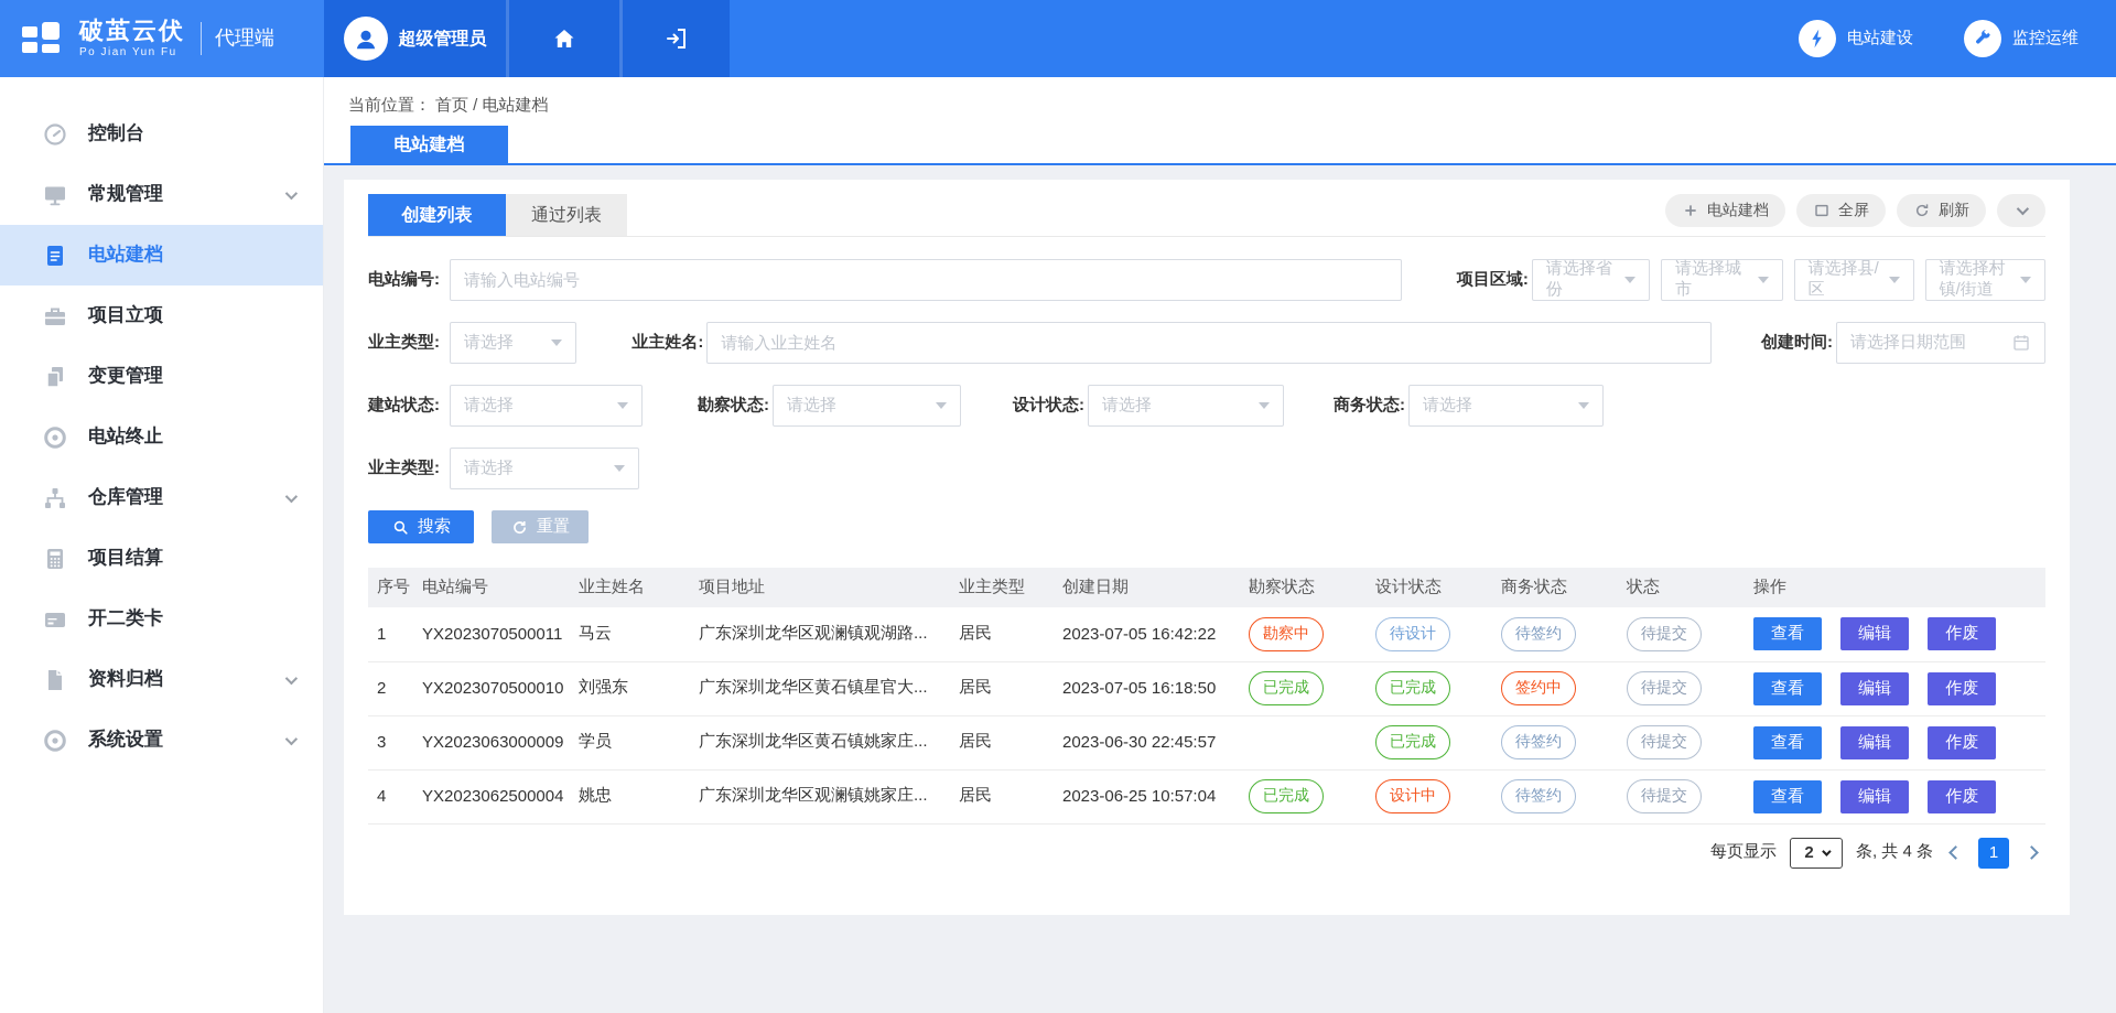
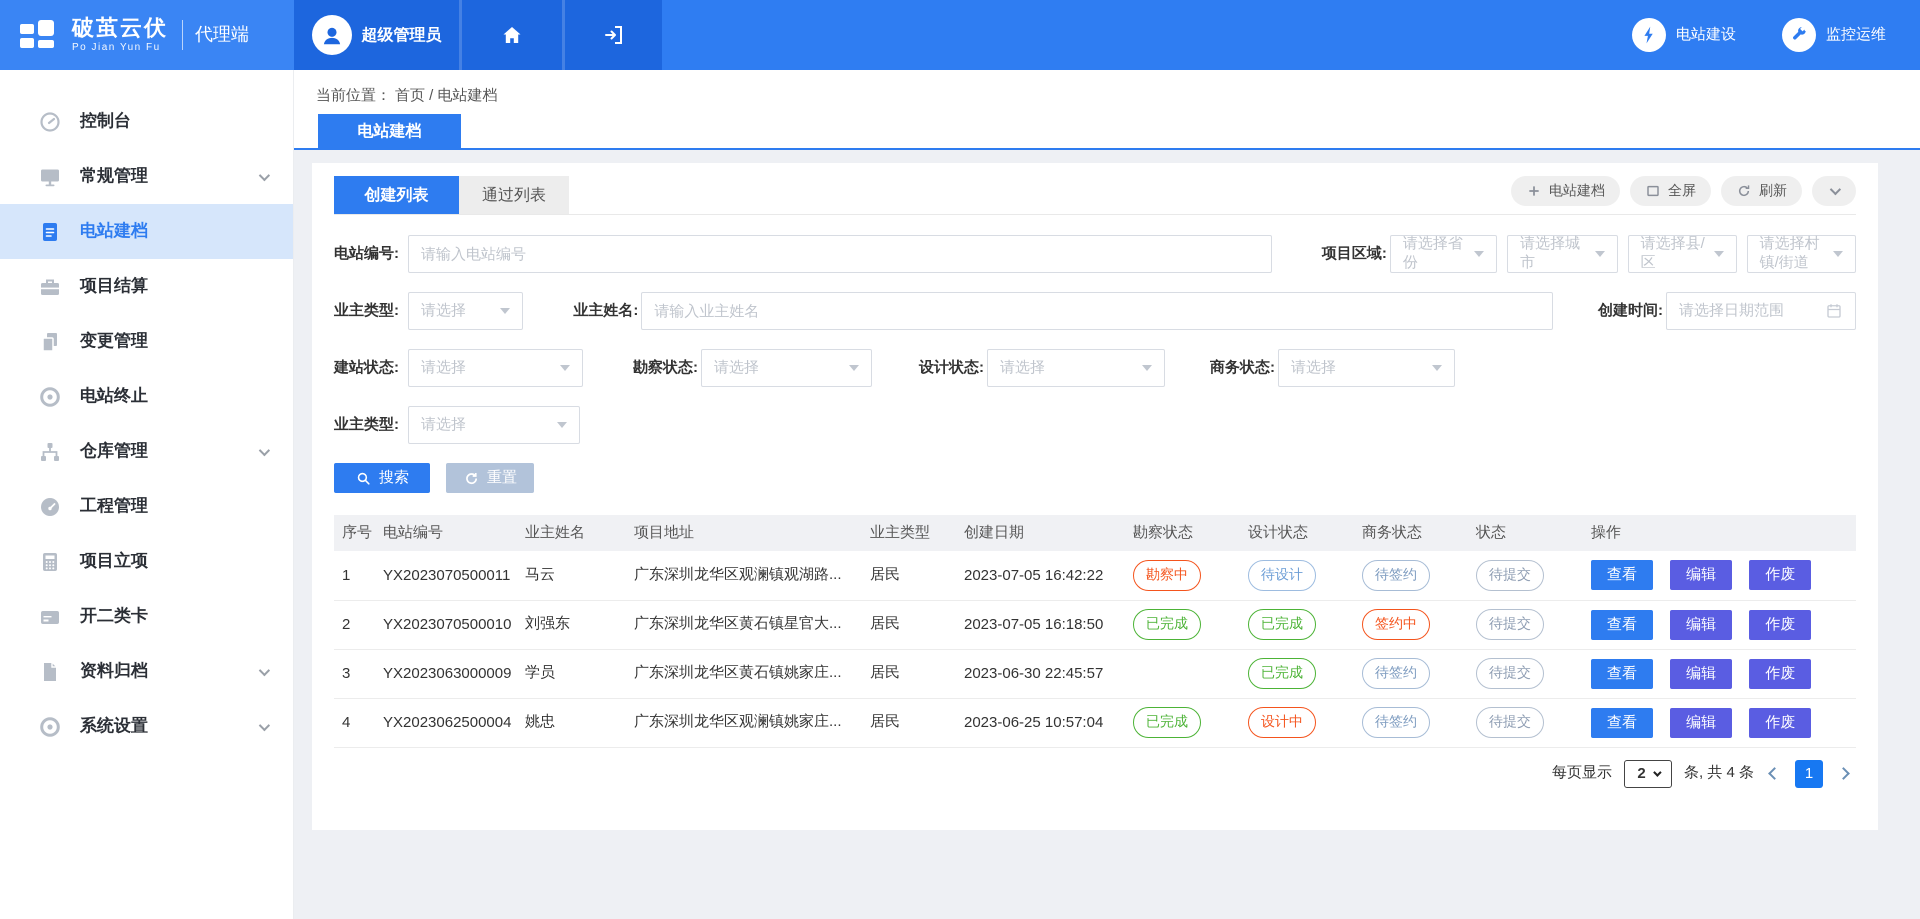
  破茧云伏
  Po Jian Yun Fu
  代理端
  超级管理员
  电站建设
  监控运维
  控制台
  常规管理
  电站建档
- 项目立项
+ 项目结算
  变更管理
  电站终止
  仓库管理
+ 工程管理
- 项目结算
+ 项目立项
  开二类卡
  资料归档
  系统设置
  当前位置： 首页 / 电站建档
  电站建档
  创建列表
  通过列表
  电站建档
  全屏
  刷新
  电站编号:
  请输入电站编号
  项目区域:
  请选择省份
  请选择城市
  请选择县/区
  请选择村镇/街道
  业主类型:
  请选择
  业主姓名:
  请输入业主姓名
  创建时间:
  请选择日期范围
  建站状态:
  请选择
  勘察状态:
  请选择
  设计状态:
  请选择
  商务状态:
  请选择
  业主类型:
  请选择
  搜索
  重置
  序号	电站编号	业主姓名	项目地址	业主类型	创建日期	勘察状态	设计状态	商务状态	状态	操作
  1	YX2023070500011	马云	广东深圳龙华区观澜镇观湖路...	居民	2023-07-05 16:42:22	勘察中	待设计	待签约	待提交	查看 编辑 作废
  2	YX2023070500010	刘强东	广东深圳龙华区黄石镇星官大...	居民	2023-07-05 16:18:50	已完成	已完成	签约中	待提交	查看 编辑 作废
  3	YX2023063000009	学员	广东深圳龙华区黄石镇姚家庄...	居民	2023-06-30 22:45:57		已完成	待签约	待提交	查看 编辑 作废
  4	YX2023062500004	姚忠	广东深圳龙华区观澜镇姚家庄...	居民	2023-06-25 10:57:04	已完成	设计中	待签约	待提交	查看 编辑 作废
  每页显示
  2
  条, 共 4 条
  1
